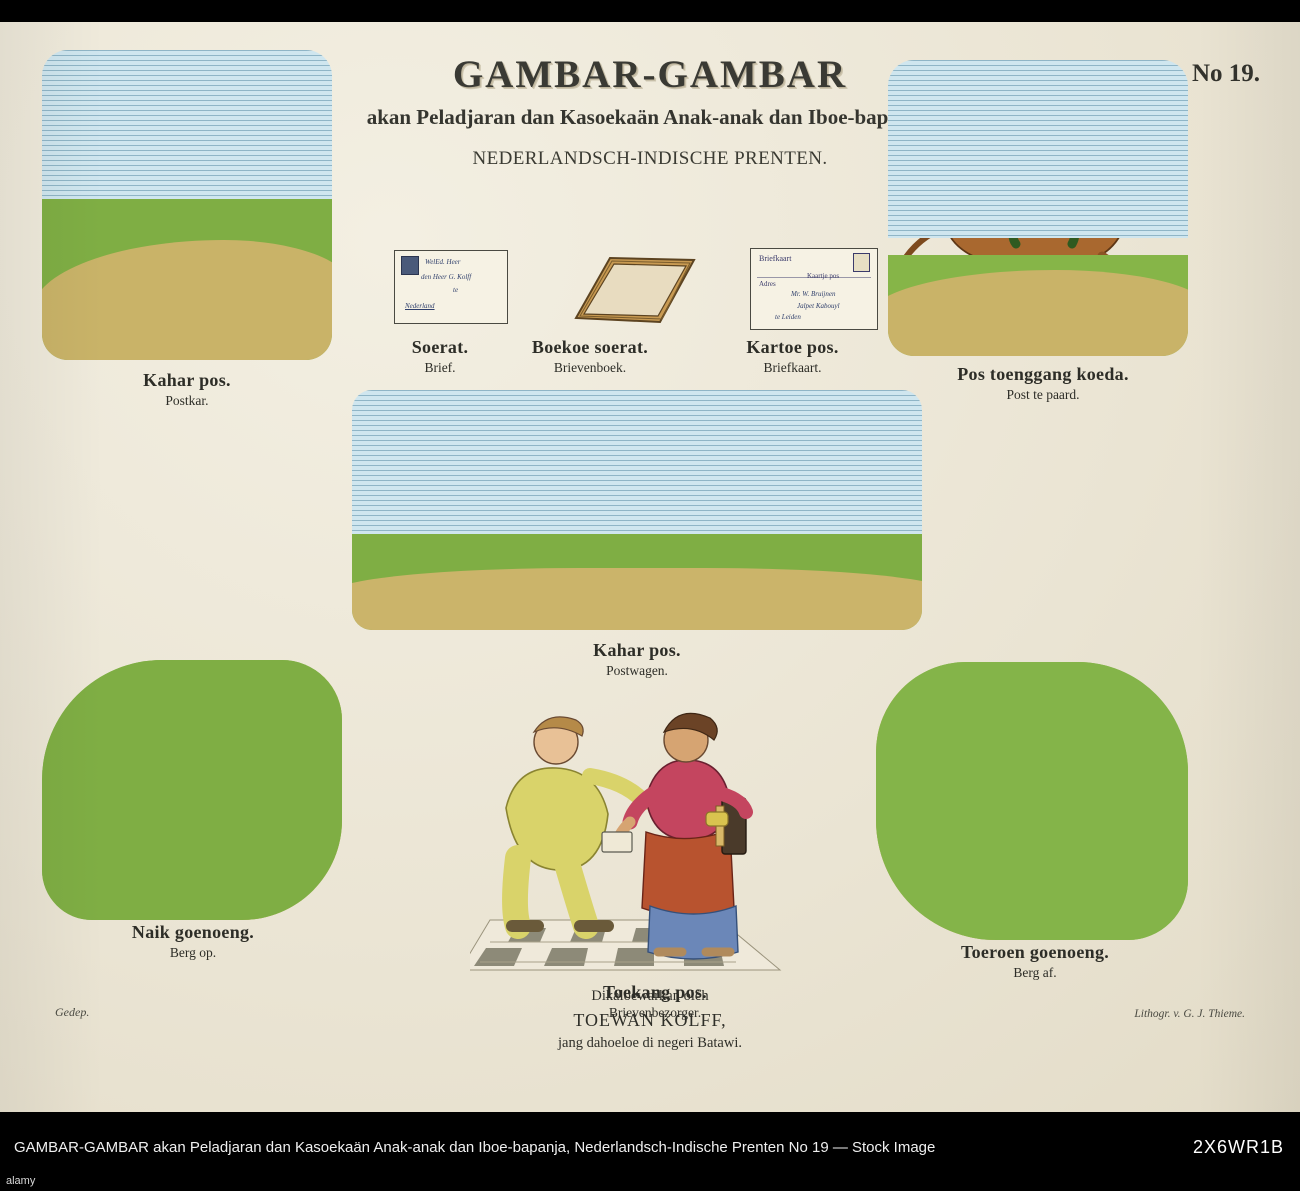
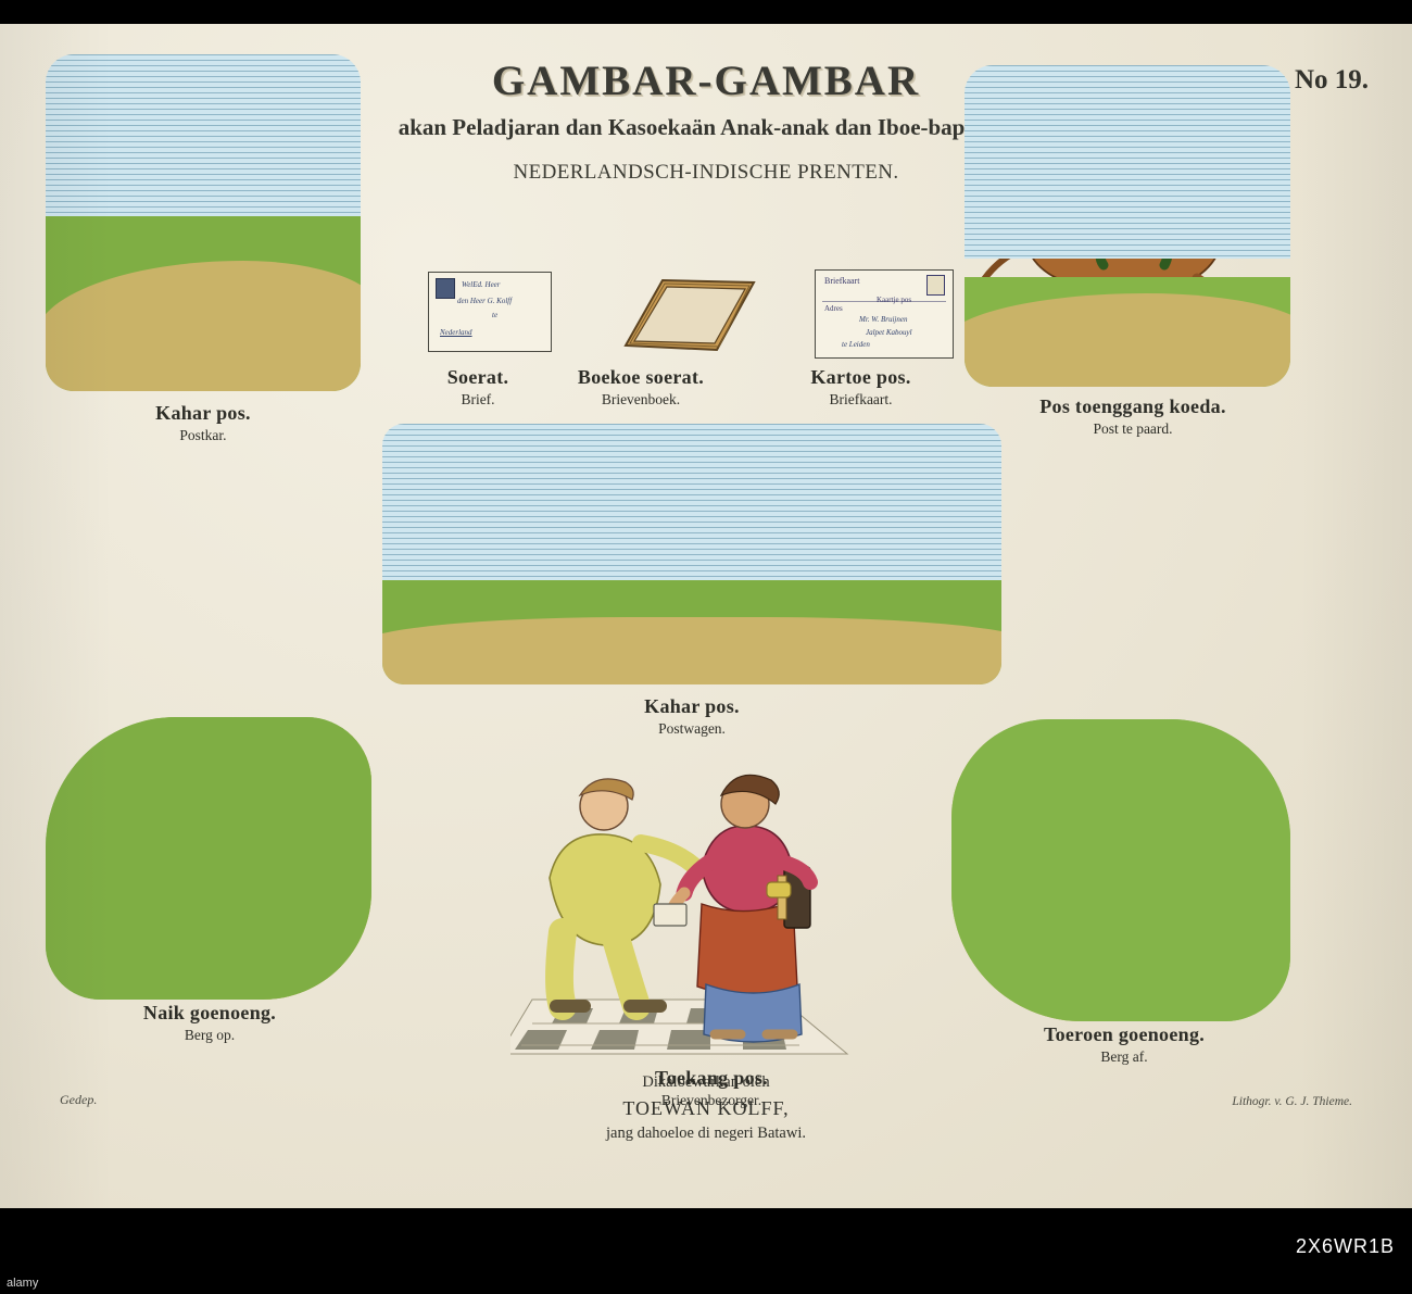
- GAMBAR-GAMBAR akan Peladjaran dan Kasoekaän Anak-anak dan Iboe-bapanja, Nederlandsch-Indische Prenten No 19 — Stock Image
  2X6WR1B
  alamy
